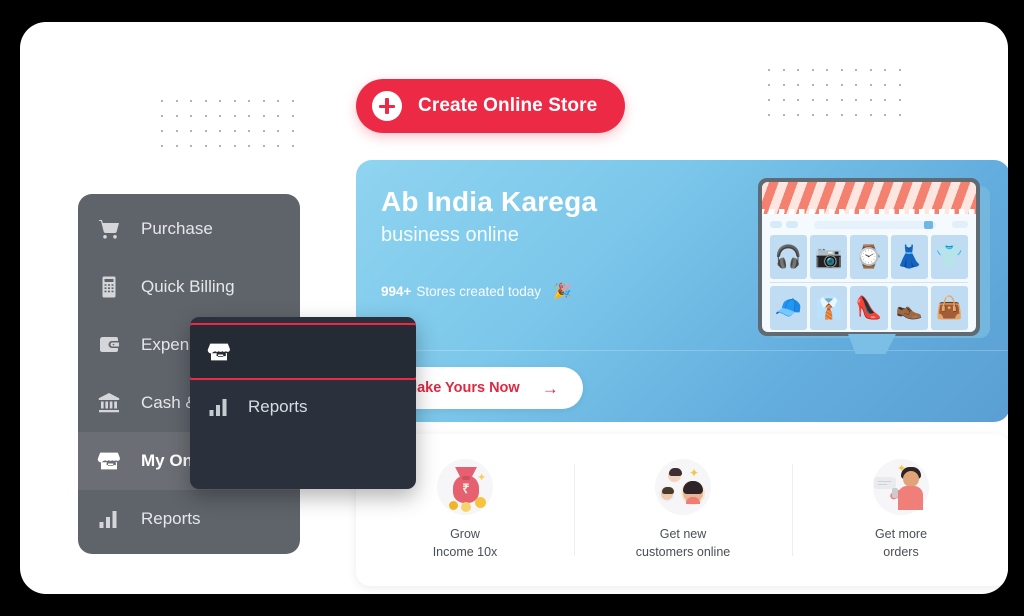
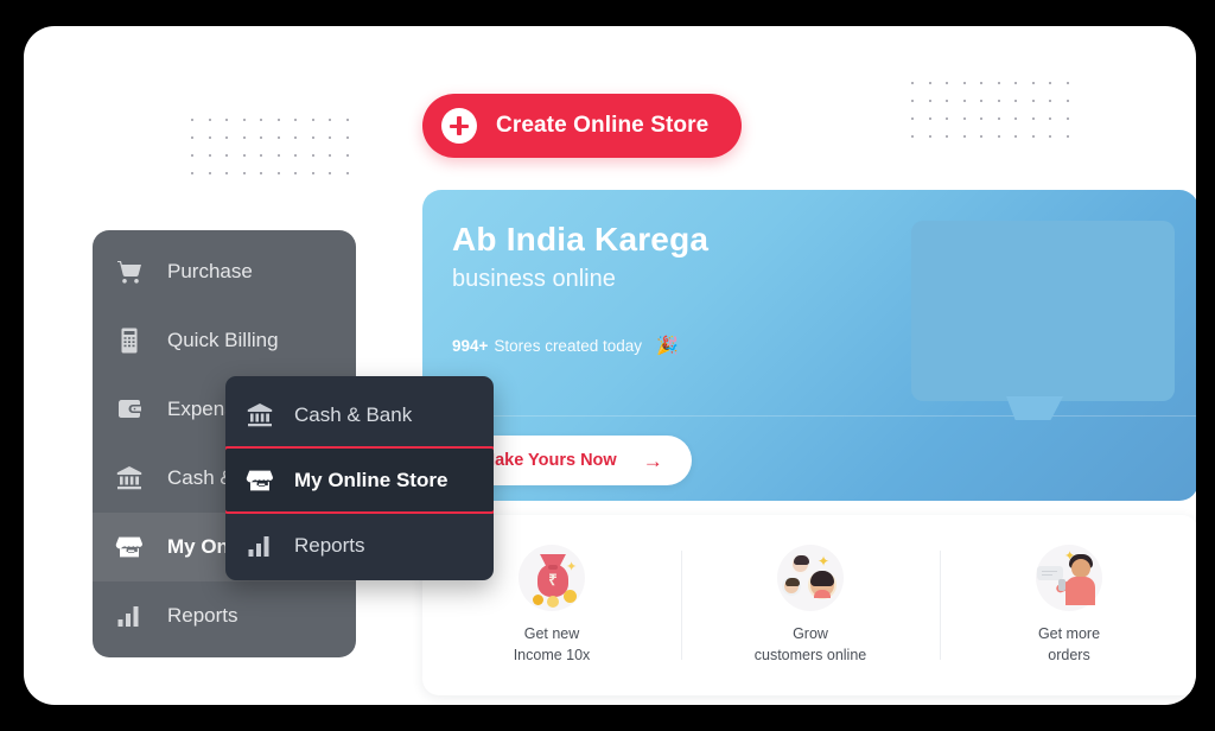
  Create Online Store
  Ab India Karega
  business online
  994+
  Stores created today
  🎉
  ake Yours Now
  →
- 🎧
- 📷
- ⌚
- 👗
- 👕
- 🧢
- 👔
- 👠
- 👞
- 👜
  ₹
  ✦
- Grow
+ Get new
  Income 10x
  ✦
- Get new
+ Grow
  customers online
  ✦
  Get more
  orders
  Purchase
  Quick Billing
  Expen
  Reports
+ Cash & Bank
+ My Online Store
  Reports
